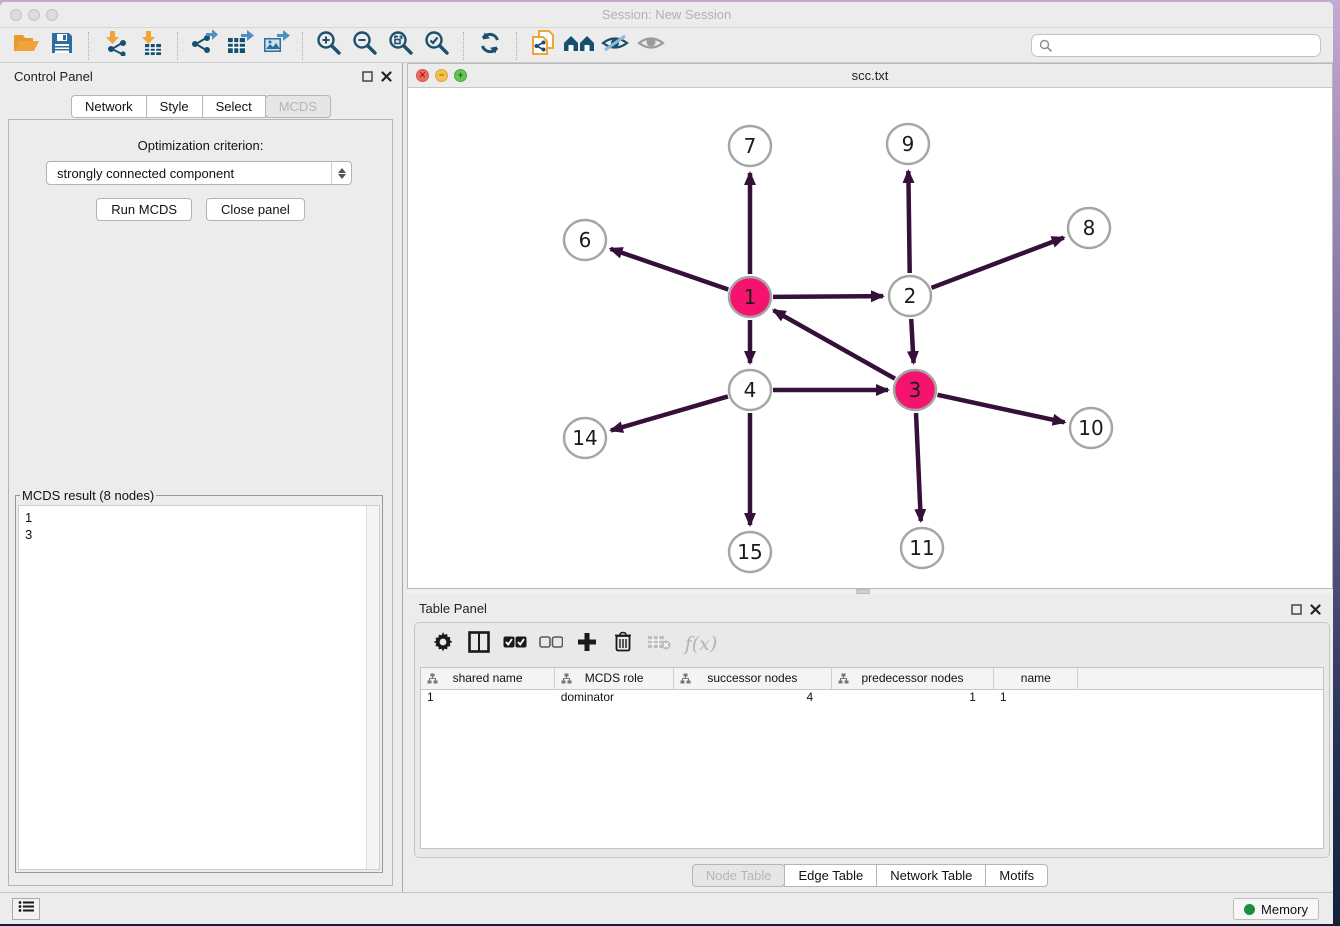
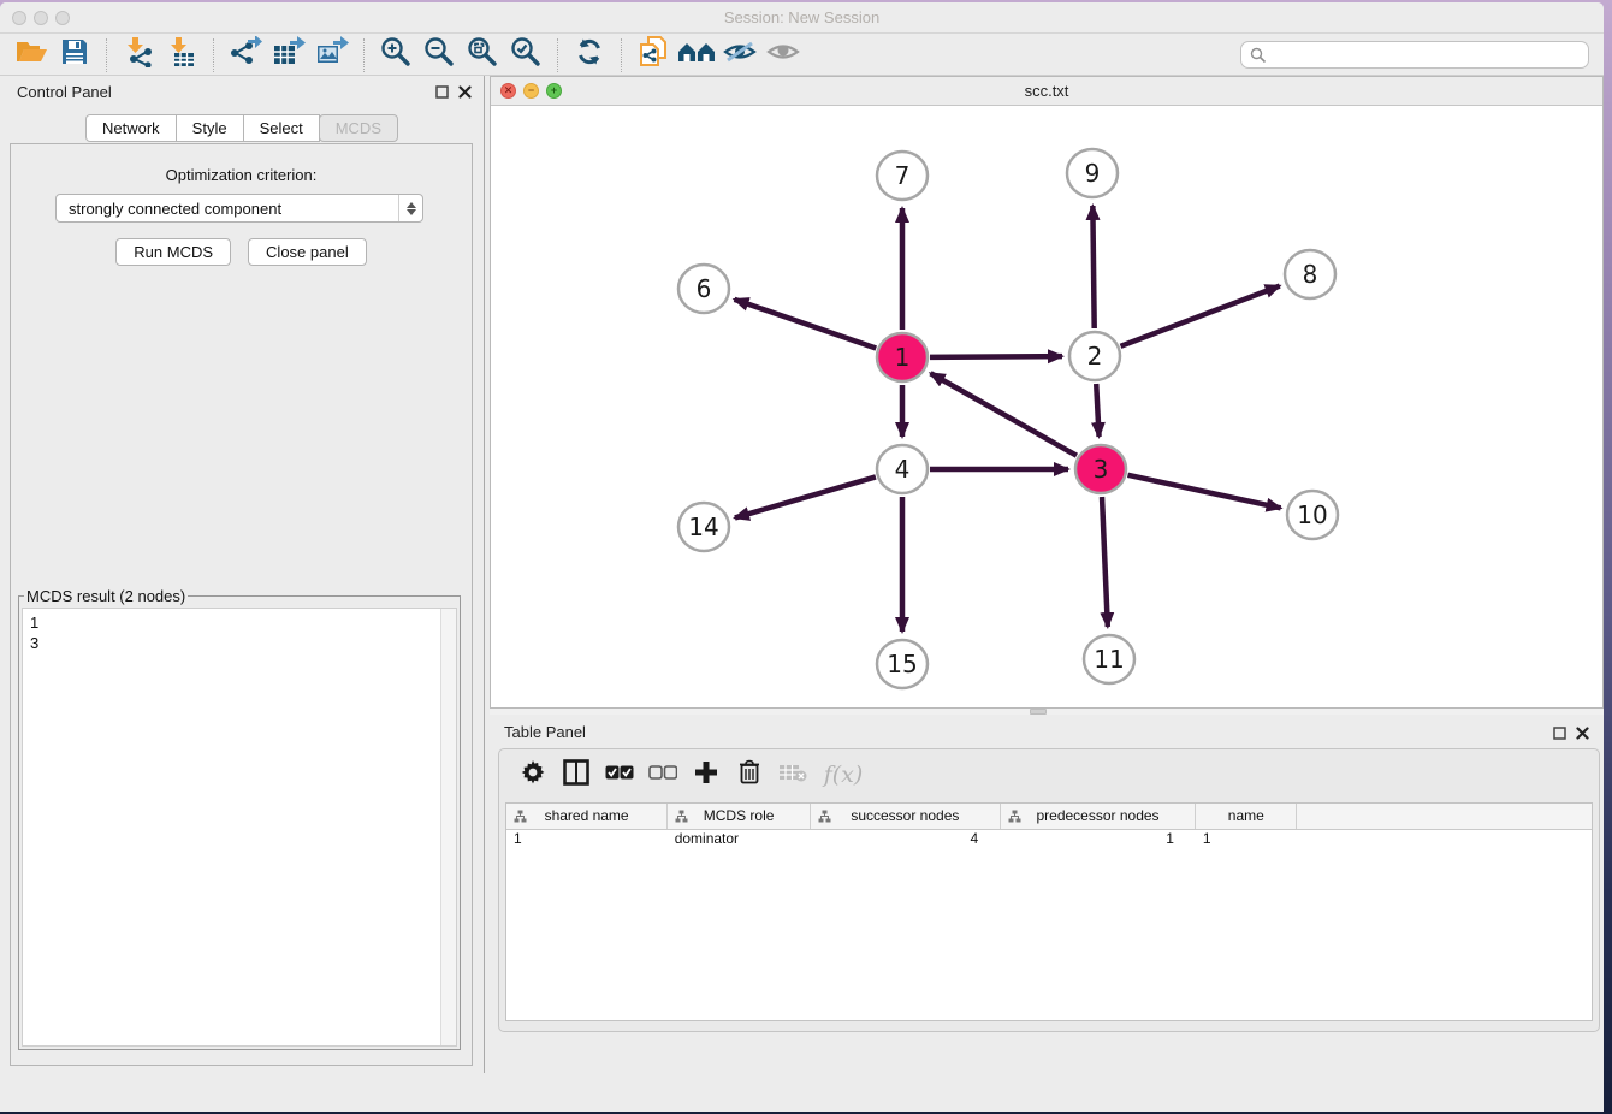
  Session: New Session
  Control Panel
  Network
  Style
  Select
  MCDS
  Optimization criterion:
  strongly connected component
  Run MCDS
  Close panel
- MCDS result (8 nodes)
+ MCDS result (2 nodes)
  1
  3
  ✕
  −
  +
  scc.txt
  7
  9
  6
  8
  1
  2
  4
  3
  14
  10
  15
  11
  Table Panel
  f(x)
  shared name	MCDS role	successor nodes	predecessor nodes	name
  1	dominator	4	1	1
- Node Table
- Edge Table
- Network Table
- Motifs
- Memory
